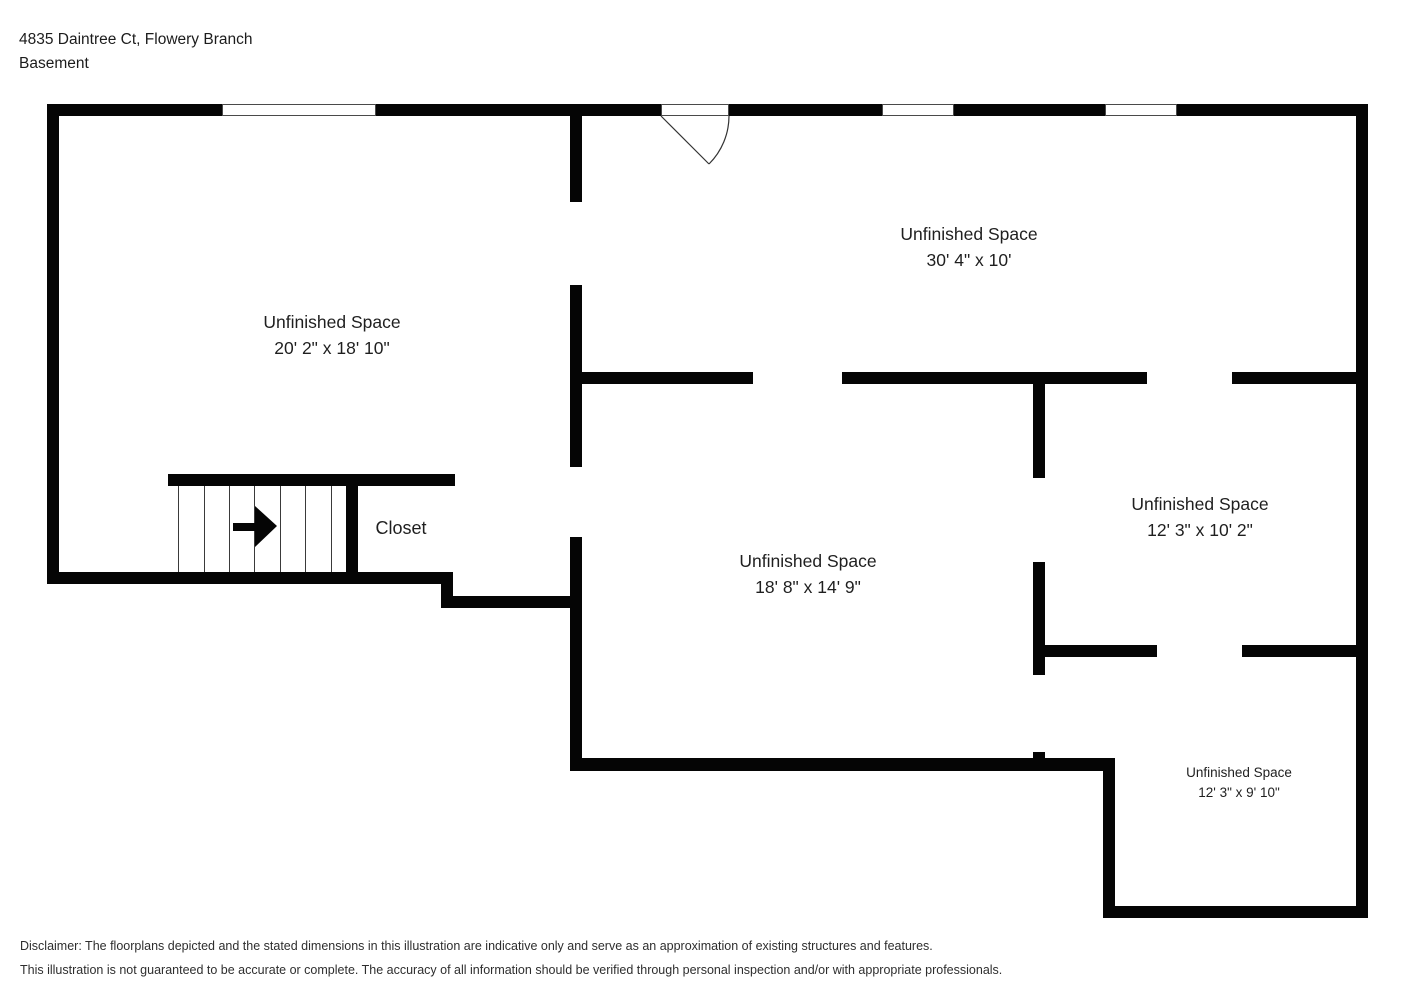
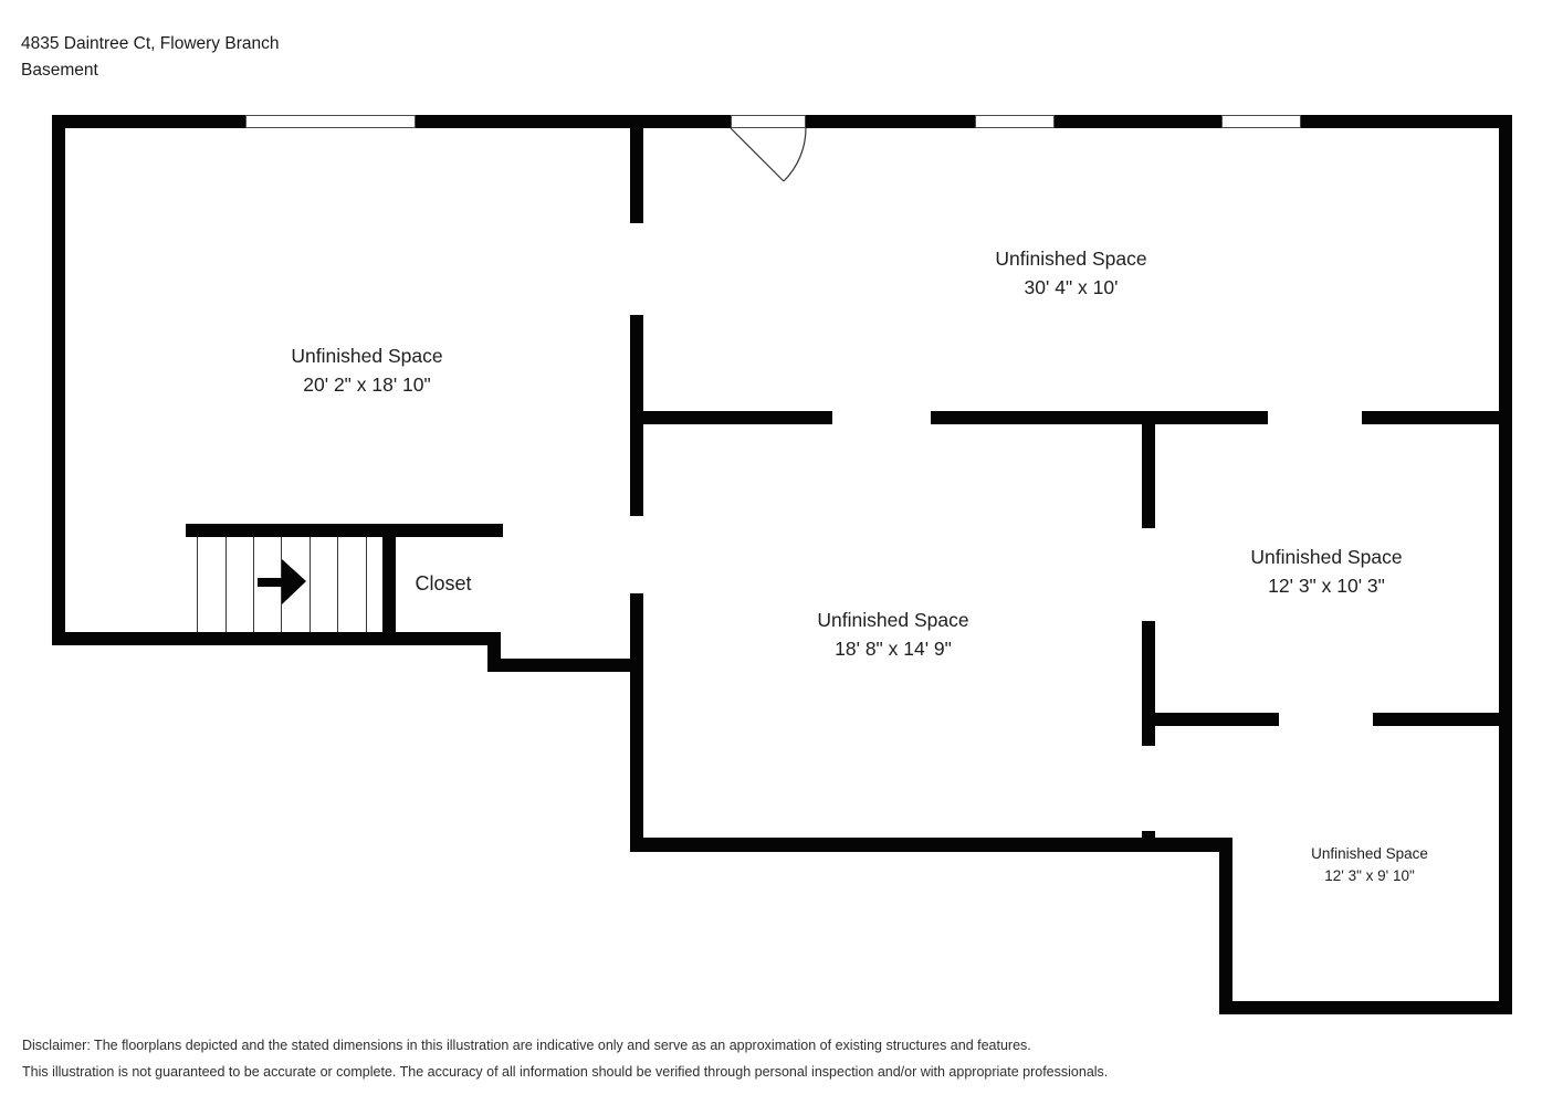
  4835 Daintree Ct, Flowery Branch
  Basement
  Unfinished Space
  20' 2" x 18' 10"
  Unfinished Space
  30' 4" x 10'
  Unfinished Space
  18' 8" x 14' 9"
  Unfinished Space
- 12' 3" x 10' 2"
+ 12' 3" x 10' 3"
  Unfinished Space
  12' 3" x 9' 10"
  Closet
  Disclaimer: The floorplans depicted and the stated dimensions in this illustration are indicative only and serve as an approximation of existing structures and features.
  This illustration is not guaranteed to be accurate or complete. The accuracy of all information should be verified through personal inspection and/or with appropriate professionals.
